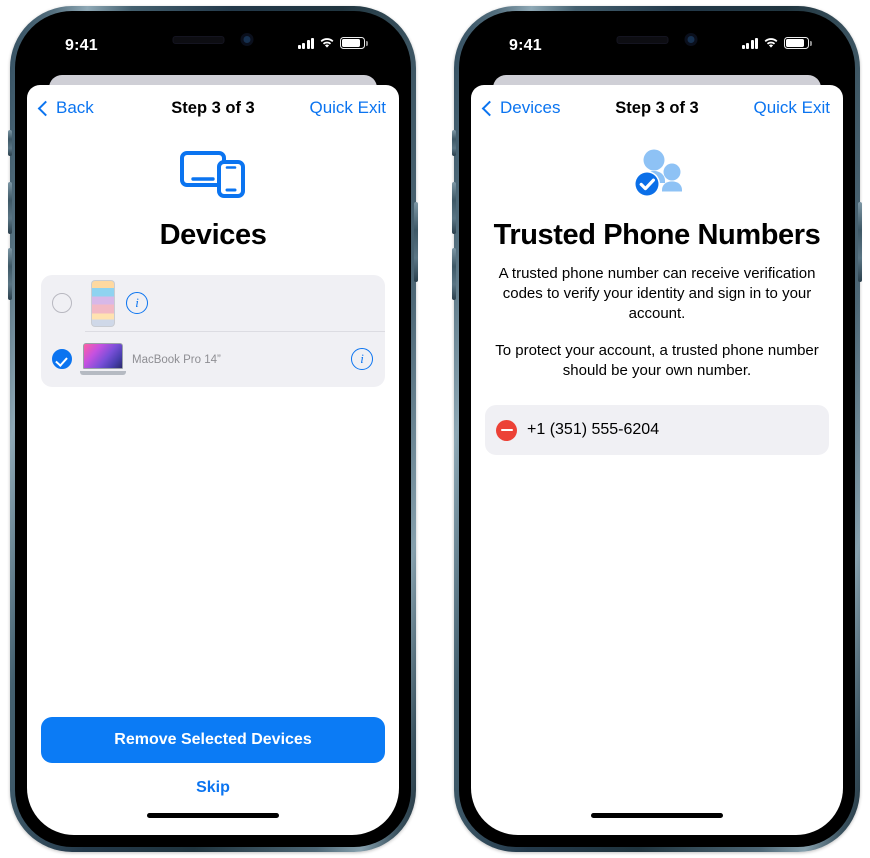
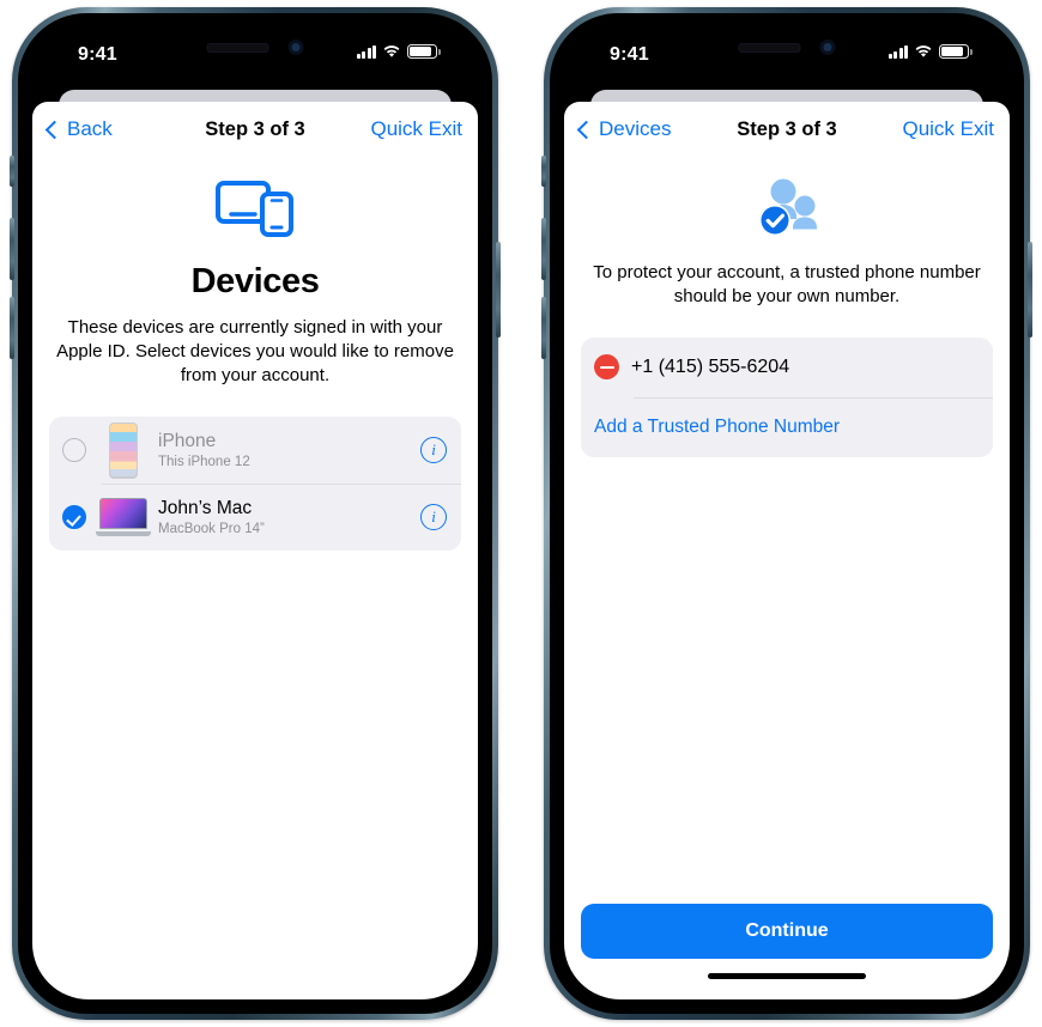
  9:41
  Back
  Step 3 of 3
  Quick Exit
  Devices
+ These devices are currently signed in with your Apple ID. Select devices you would like to remove from your account.
+ iPhone
+ This iPhone 12
  i
+ John’s Mac
  MacBook Pro 14”
  i
- Remove Selected Devices
- Skip
  9:41
  Devices
  Step 3 of 3
  Quick Exit
- Trusted Phone Numbers
- A trusted phone number can receive verification codes to verify your identity and sign in to your account.
  To protect your account, a trusted phone number should be your own number.
- +1 (351) 555-6204
+ +1 (415) 555-6204
+ Add a Trusted Phone Number
+ Continue
